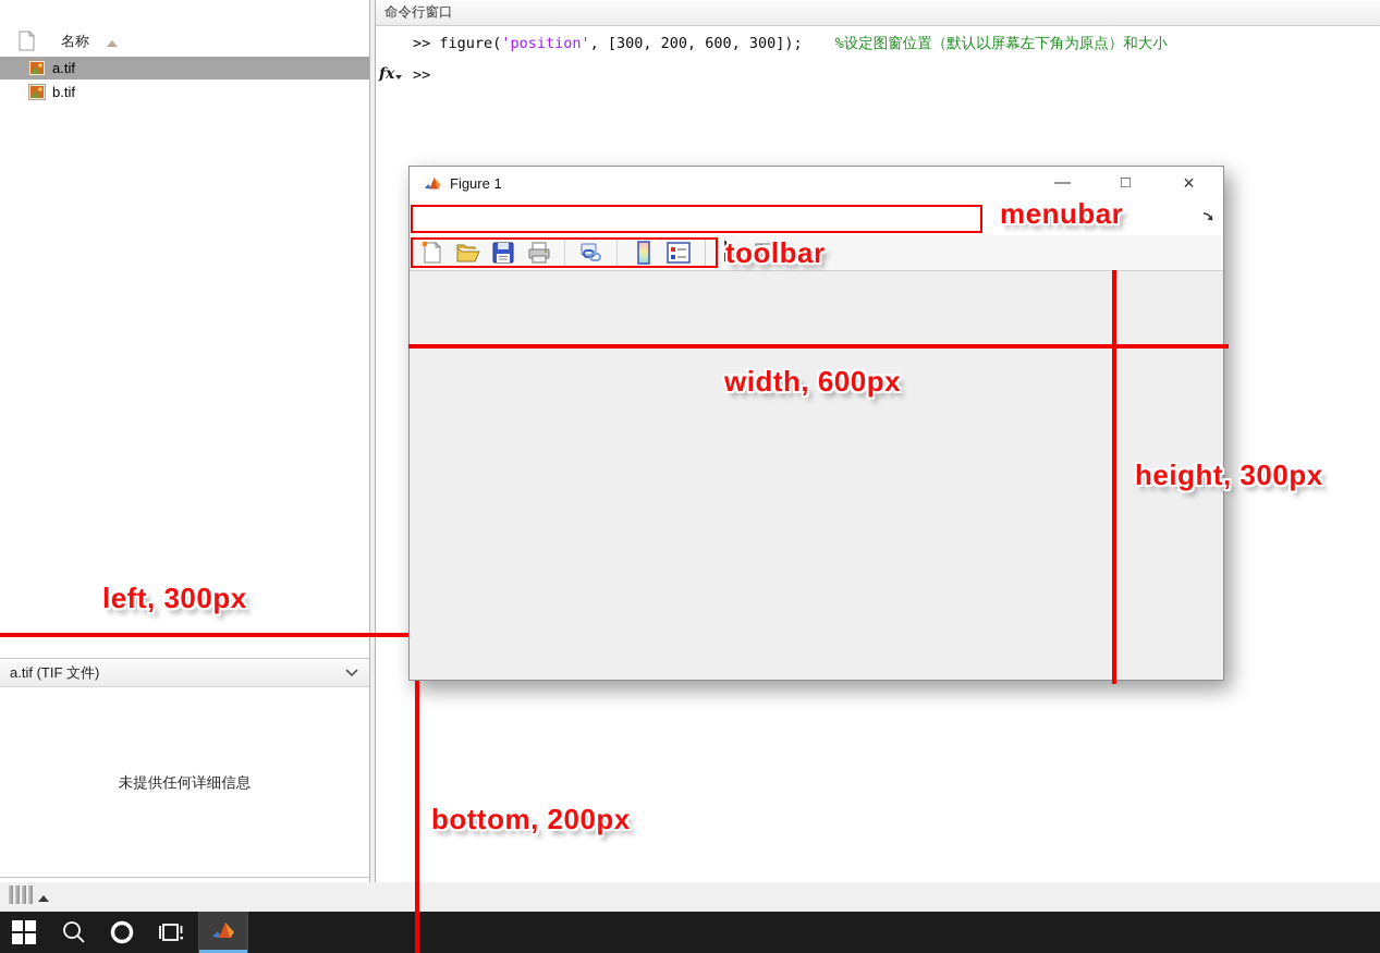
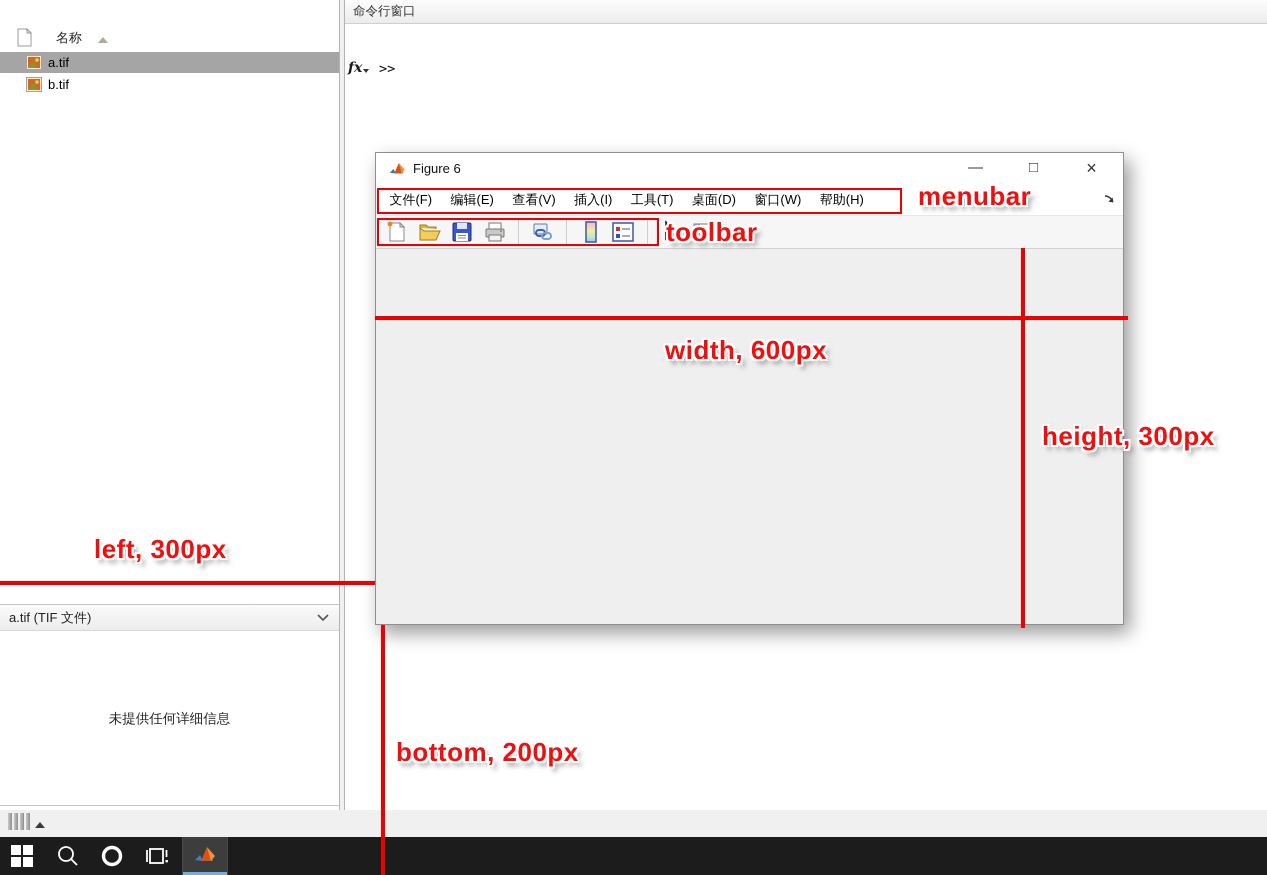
  名称
  a.tif
  b.tif
  a.tif (TIF 文件)
  未提供任何详细信息
  命令行窗口
- >> figure('position', [300, 200, 600, 300]); %设定图窗位置（默认以屏幕左下角为原点）和大小
  fx
  >>
- Figure 1
+ Figure 6
  —
  □
  ×
+ 文件(F) 编辑(E) 查看(V) 插入(I) 工具(T) 桌面(D) 窗口(W) 帮助(H)
  menubar
  toolbar
  width, 600px
  height, 300px
  left, 300px
  bottom, 200px
